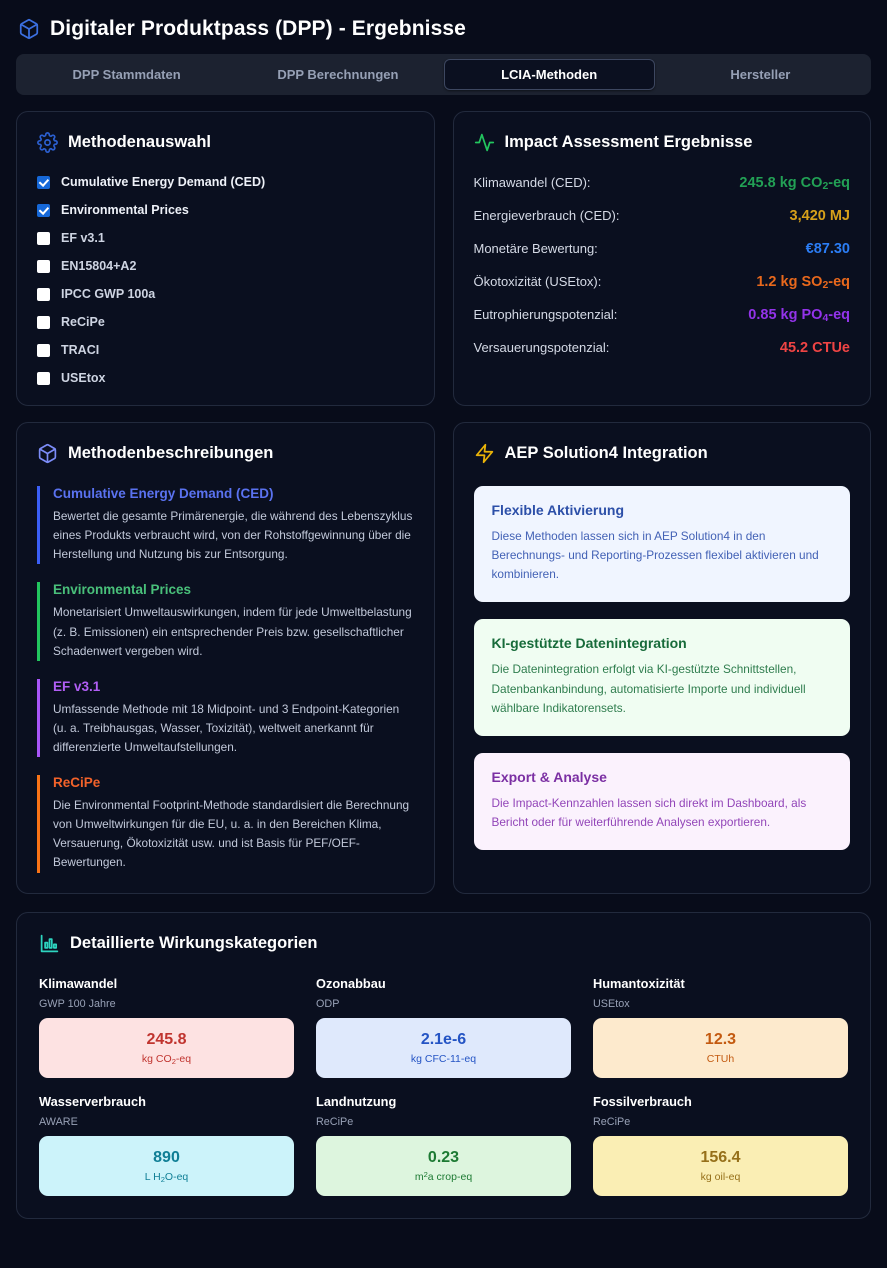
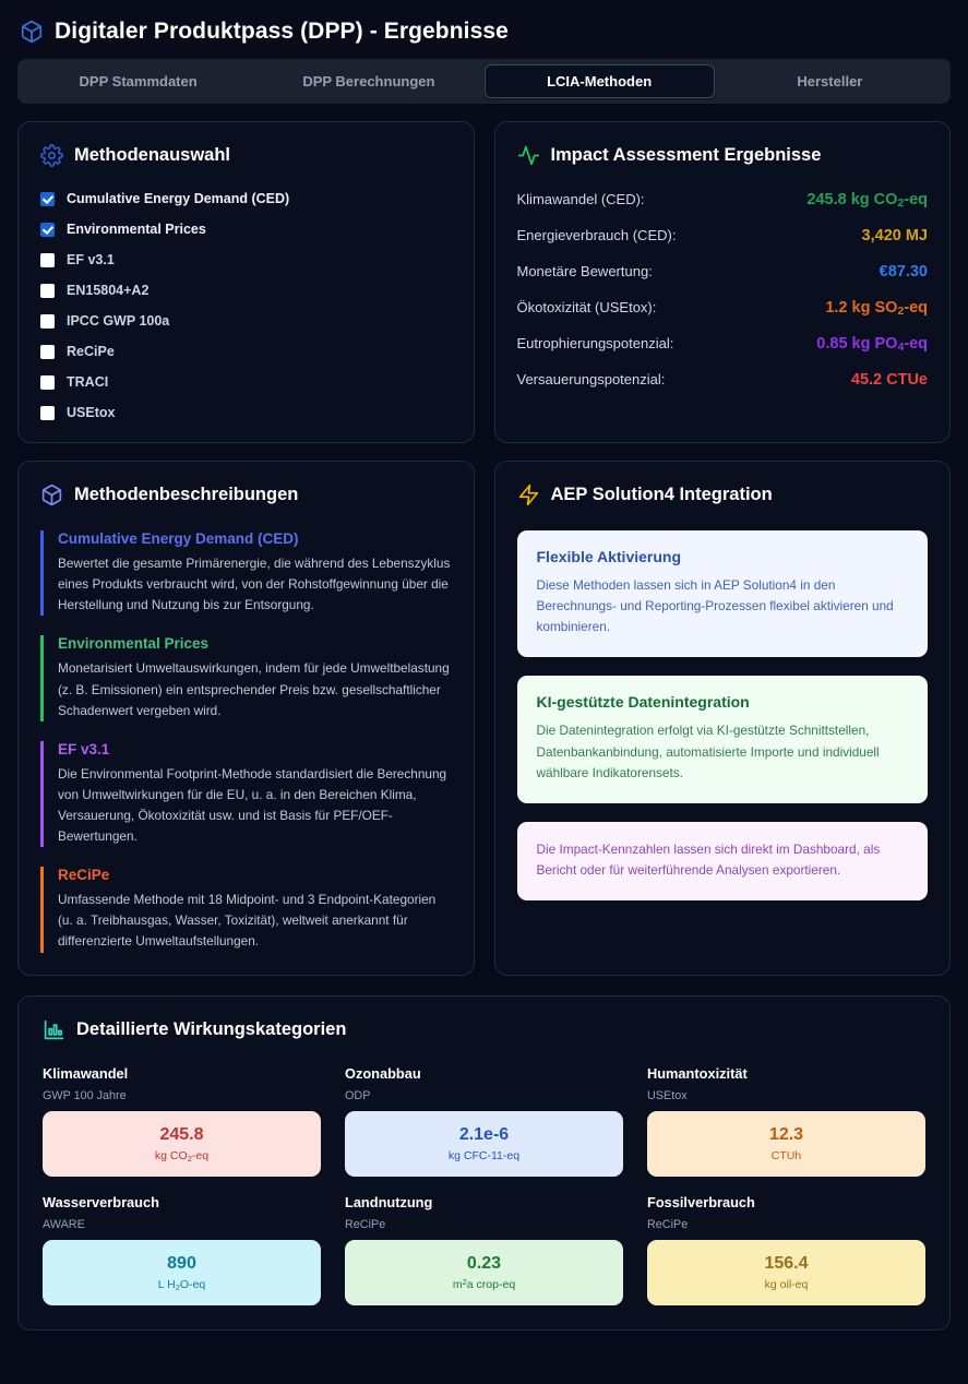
  Digitaler Produktpass (DPP) - Ergebnisse
  DPP Stammdaten
  DPP Berechnungen
  LCIA-Methoden
  Hersteller
  Methodenauswahl
  Cumulative Energy Demand (CED)
  Environmental Prices
  EF v3.1
  EN15804+A2
  IPCC GWP 100a
  ReCiPe
  TRACI
  USEtox
  Impact Assessment Ergebnisse
  Klimawandel (CED):
  245.8 kg CO2-eq
  Energieverbrauch (CED):
  3,420 MJ
  Monetäre Bewertung:
  €87.30
  Ökotoxizität (USEtox):
  1.2 kg SO2-eq
  Eutrophierungspotenzial:
  0.85 kg PO4-eq
  Versauerungspotenzial:
  45.2 CTUe
  Methodenbeschreibungen
  Cumulative Energy Demand (CED)
  Bewertet die gesamte Primärenergie, die während des Lebenszyklus eines Produkts verbraucht wird, von der Rohstoffgewinnung über die Herstellung und Nutzung bis zur Entsorgung.
  Environmental Prices
  Monetarisiert Umweltauswirkungen, indem für jede Umweltbelastung (z. B. Emissionen) ein entsprechender Preis bzw. gesellschaftlicher Schadenwert vergeben wird.
  EF v3.1
- Umfassende Methode mit 18 Midpoint- und 3 Endpoint-Kategorien (u. a. Treibhausgas, Wasser, Toxizität), weltweit anerkannt für differenzierte Umweltaufstellungen.
+ Die Environmental Footprint-Methode standardisiert die Berechnung von Umweltwirkungen für die EU, u. a. in den Bereichen Klima, Versauerung, Ökotoxizität usw. und ist Basis für PEF/OEF-Bewertungen.
  ReCiPe
- Die Environmental Footprint-Methode standardisiert die Berechnung von Umweltwirkungen für die EU, u. a. in den Bereichen Klima, Versauerung, Ökotoxizität usw. und ist Basis für PEF/OEF-Bewertungen.
+ Umfassende Methode mit 18 Midpoint- und 3 Endpoint-Kategorien (u. a. Treibhausgas, Wasser, Toxizität), weltweit anerkannt für differenzierte Umweltaufstellungen.
  AEP Solution4 Integration
  Flexible Aktivierung
  Diese Methoden lassen sich in AEP Solution4 in den Berechnungs- und Reporting-Prozessen flexibel aktivieren und kombinieren.
  KI-gestützte Datenintegration
  Die Datenintegration erfolgt via KI-gestützte Schnittstellen, Datenbankanbindung, automatisierte Importe und individuell wählbare Indikatorensets.
- Export & Analyse
  Die Impact-Kennzahlen lassen sich direkt im Dashboard, als Bericht oder für weiterführende Analysen exportieren.
  Detaillierte Wirkungskategorien
  Klimawandel
  GWP 100 Jahre
  245.8
  kg CO2-eq
  Ozonabbau
  ODP
  2.1e-6
  kg CFC-11-eq
  Humantoxizität
  USEtox
  12.3
  CTUh
  Wasserverbrauch
  AWARE
  890
  L H2O-eq
  Landnutzung
  ReCiPe
  0.23
  m2a crop-eq
  Fossilverbrauch
  ReCiPe
  156.4
  kg oil-eq
